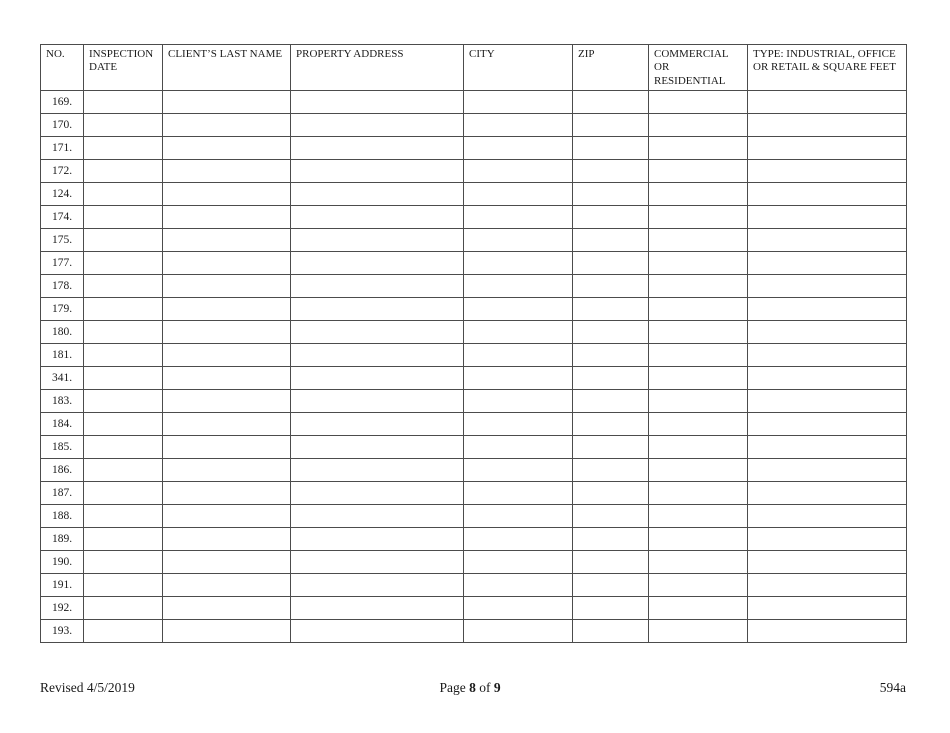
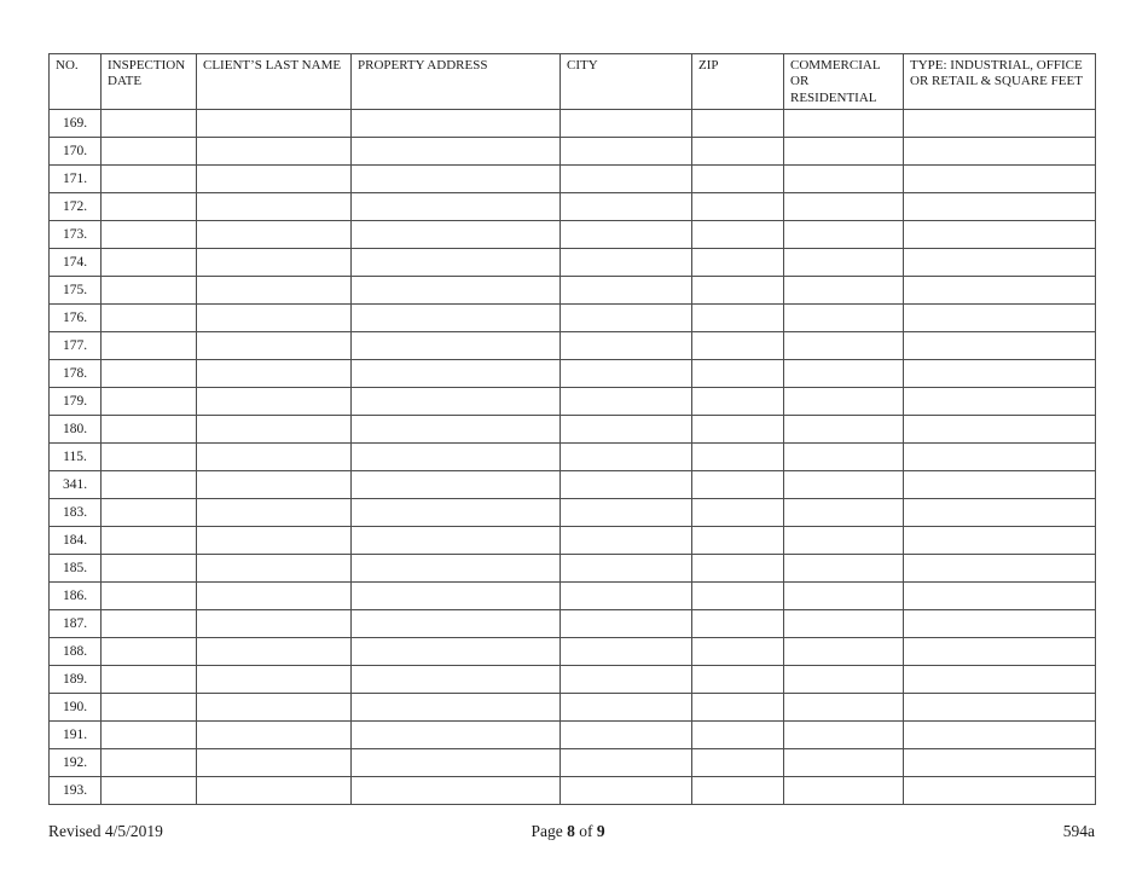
  NO.	INSPECTION DATE	CLIENT’S LAST NAME	PROPERTY ADDRESS	CITY	ZIP	COMMERCIAL OR RESIDENTIAL	TYPE: INDUSTRIAL, OFFICE OR RETAIL & SQUARE FEET
  169.
  170.
  171.
  172.
- 124.
+ 173.
  174.
  175.
+ 176.
  177.
  178.
  179.
  180.
- 181.
+ 115.
  341.
  183.
  184.
  185.
  186.
  187.
  188.
  189.
  190.
  191.
  192.
  193.
  Revised 4/5/2019
  Page 8 of 9
  594a
